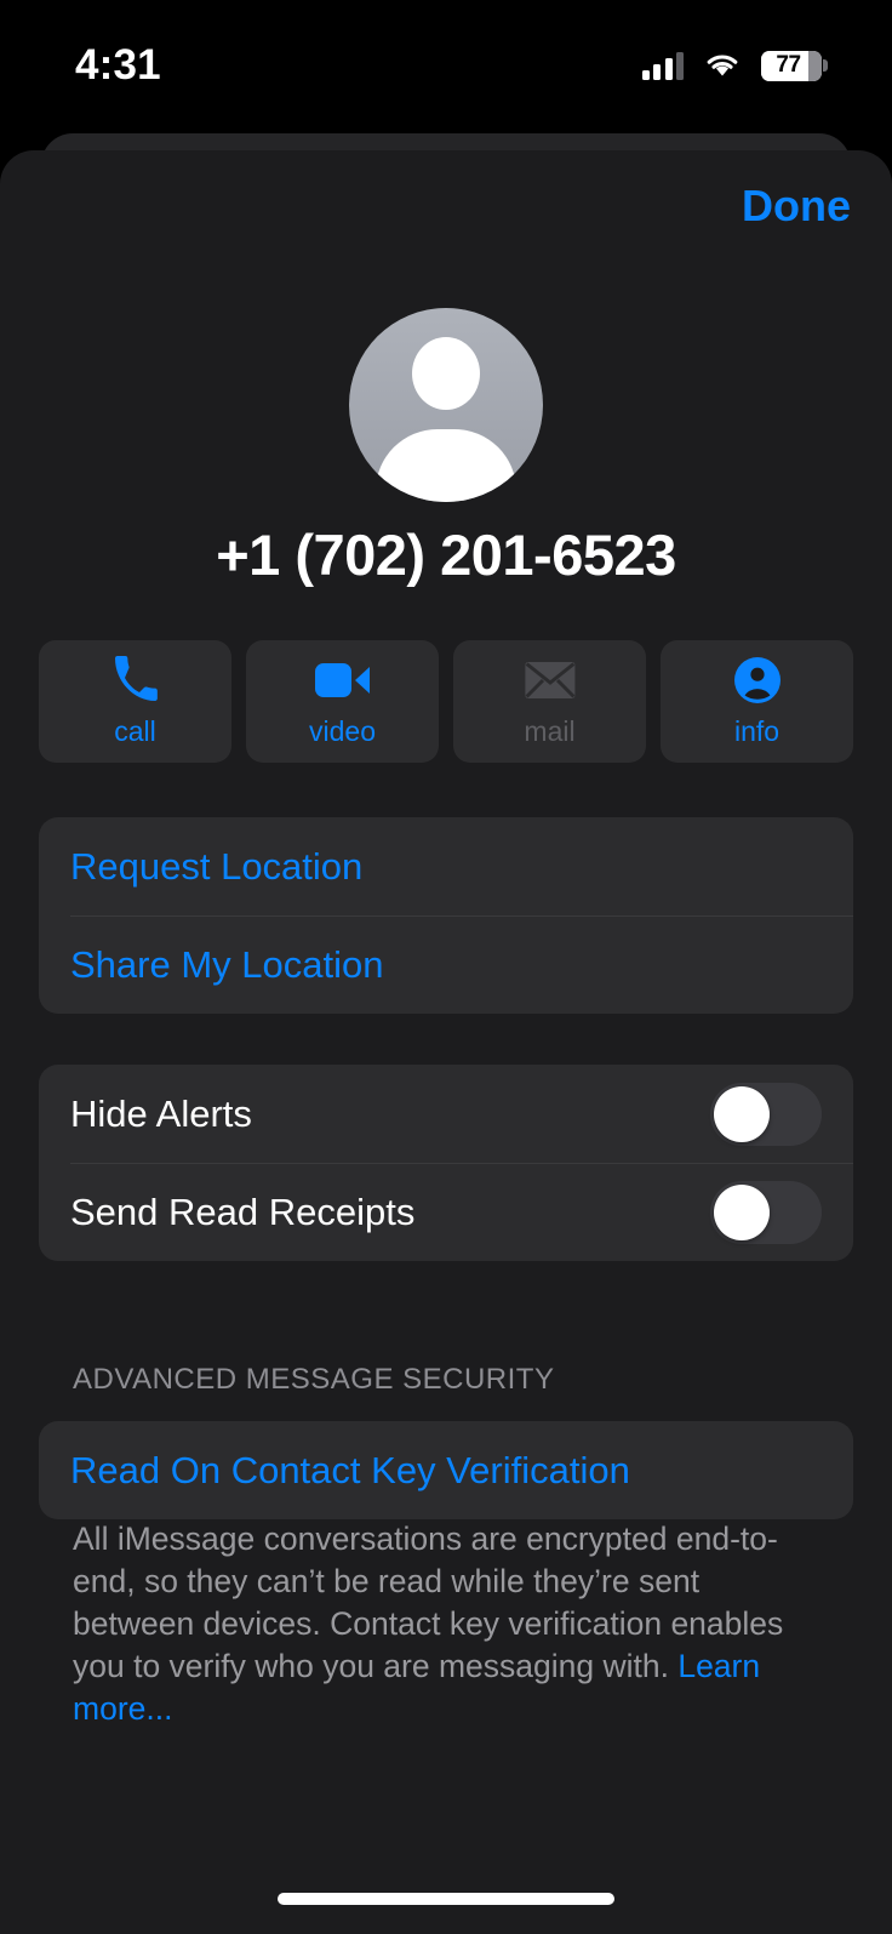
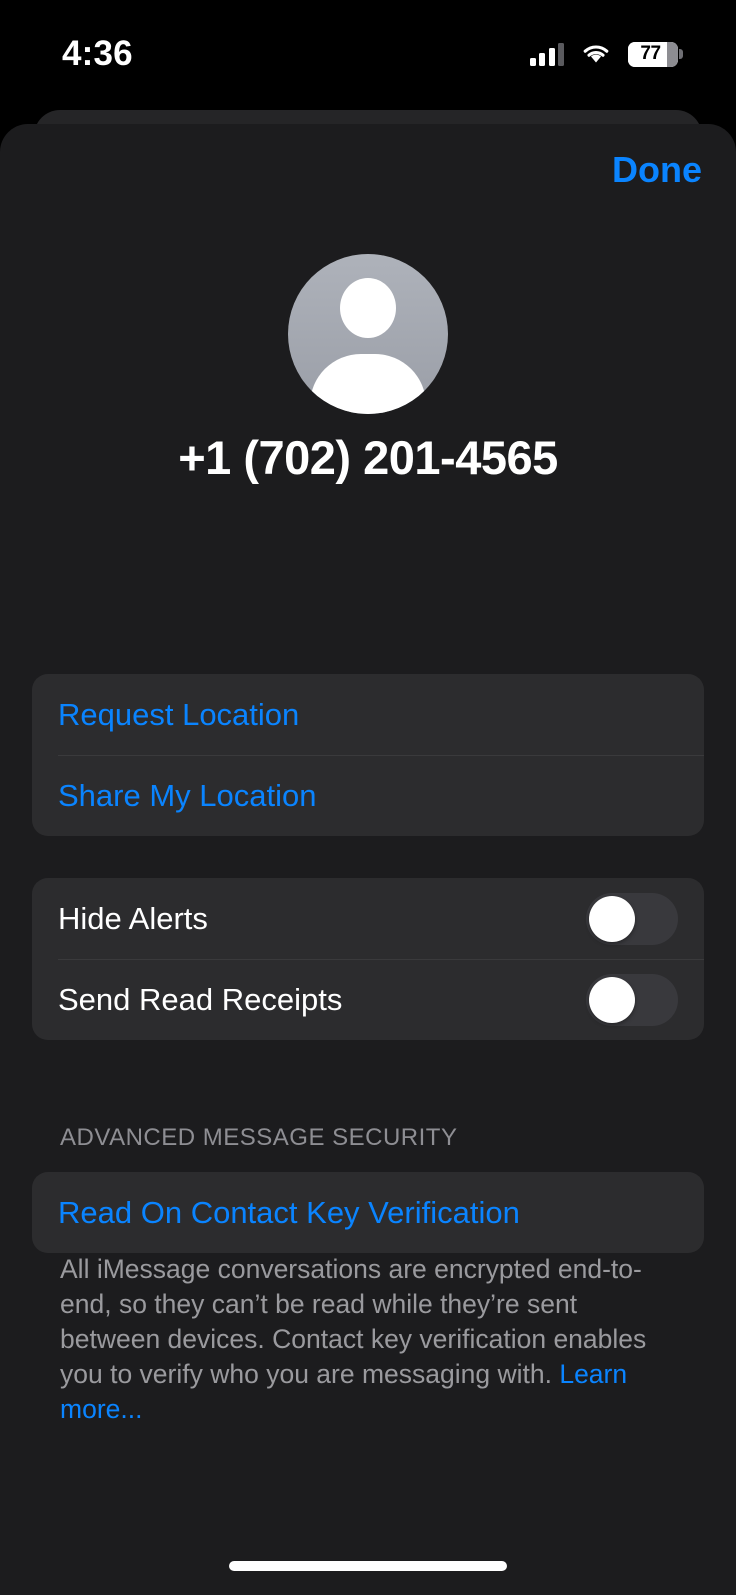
- 4:31
+ 4:36
  77
  Done
- +1 (702) 201-6523
+ +1 (702) 201-4565
- call
- video
- mail
- info
  Request Location
  Share My Location
  Hide Alerts
  Send Read Receipts
  ADVANCED MESSAGE SECURITY
  Read On Contact Key Verification
  All iMessage conversations are encrypted end-to-end, so they can’t be read while they’re sent between devices. Contact key verification enables you to verify who you are messaging with. Learn more...
